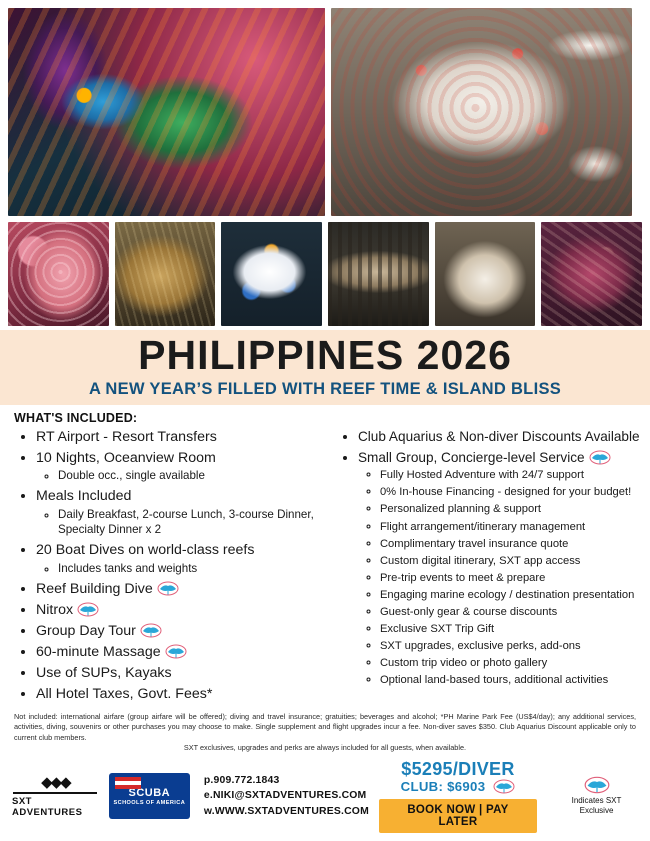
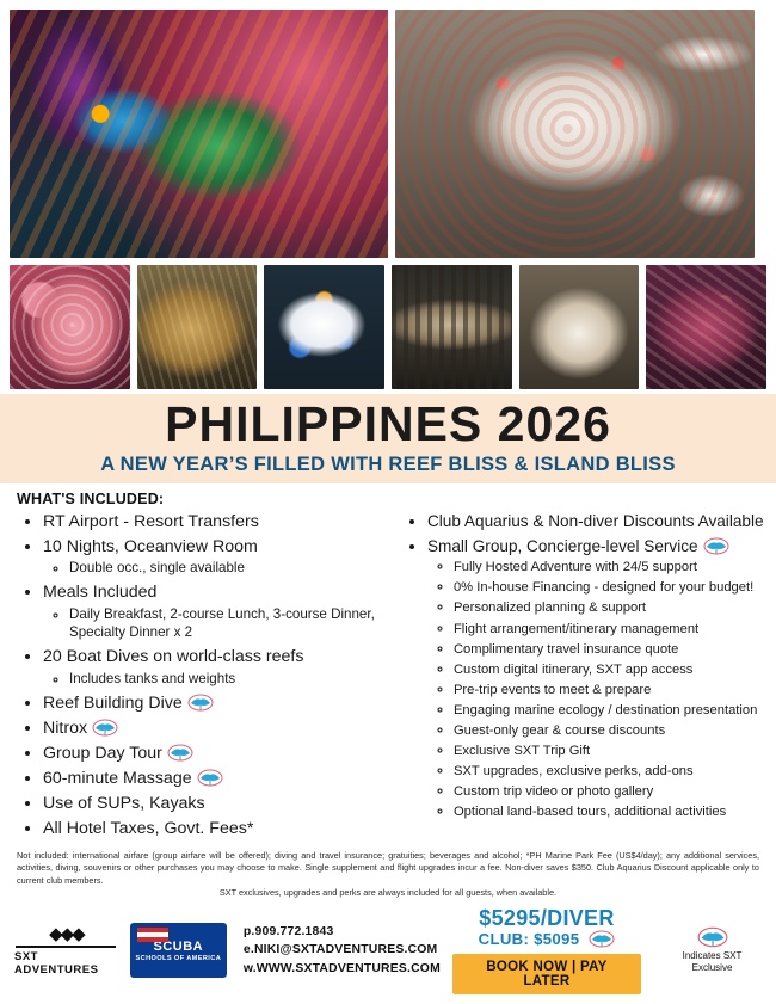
  PHILIPPINES 2026
- A NEW YEAR’S FILLED WITH REEF TIME & ISLAND BLISS
+ A NEW YEAR’S FILLED WITH REEF BLISS & ISLAND BLISS
  WHAT'S INCLUDED:
  RT Airport - Resort Transfers
  10 Nights, Oceanview Room
  Double occ., single available
  Meals Included
  Daily Breakfast, 2-course Lunch, 3-course Dinner, Specialty Dinner x 2
  20 Boat Dives on world-class reefs
  Includes tanks and weights
  Reef Building Dive
  Nitrox
  Group Day Tour
  60-minute Massage
  Use of SUPs, Kayaks
  All Hotel Taxes, Govt. Fees*
  Club Aquarius & Non-diver Discounts Available
  Small Group, Concierge-level Service
- Fully Hosted Adventure with 24/7 support
+ Fully Hosted Adventure with 24/5 support
  0% In-house Financing - designed for your budget!
  Personalized planning & support
  Flight arrangement/itinerary management
  Complimentary travel insurance quote
  Custom digital itinerary, SXT app access
  Pre-trip events to meet & prepare
  Engaging marine ecology / destination presentation
  Guest-only gear & course discounts
  Exclusive SXT Trip Gift
  SXT upgrades, exclusive perks, add-ons
  Custom trip video or photo gallery
  Optional land-based tours, additional activities
  Not included: international airfare (group airfare will be offered); diving and travel insurance; gratuities; beverages and alcohol; *PH Marine Park Fee (US$4/day); any additional services, activities, diving, souvenirs or other purchases you may choose to make. Single supplement and flight upgrades incur a fee. Non-diver saves $350. Club Aquarius Discount applicable only to current club members.
  SXT exclusives, upgrades and perks are always included for all guests, when available.
  ◆◆◆
  SXT ADVENTURES
  SCUBA
  p.909.772.1843
  e.NIKI@SXTADVENTURES.COM
  w.WWW.SXTADVENTURES.COM
  $5295/DIVER
- CLUB: $6903
+ CLUB: $5095
  BOOK NOW | PAY LATER
  Indicates SXT
  Exclusive
